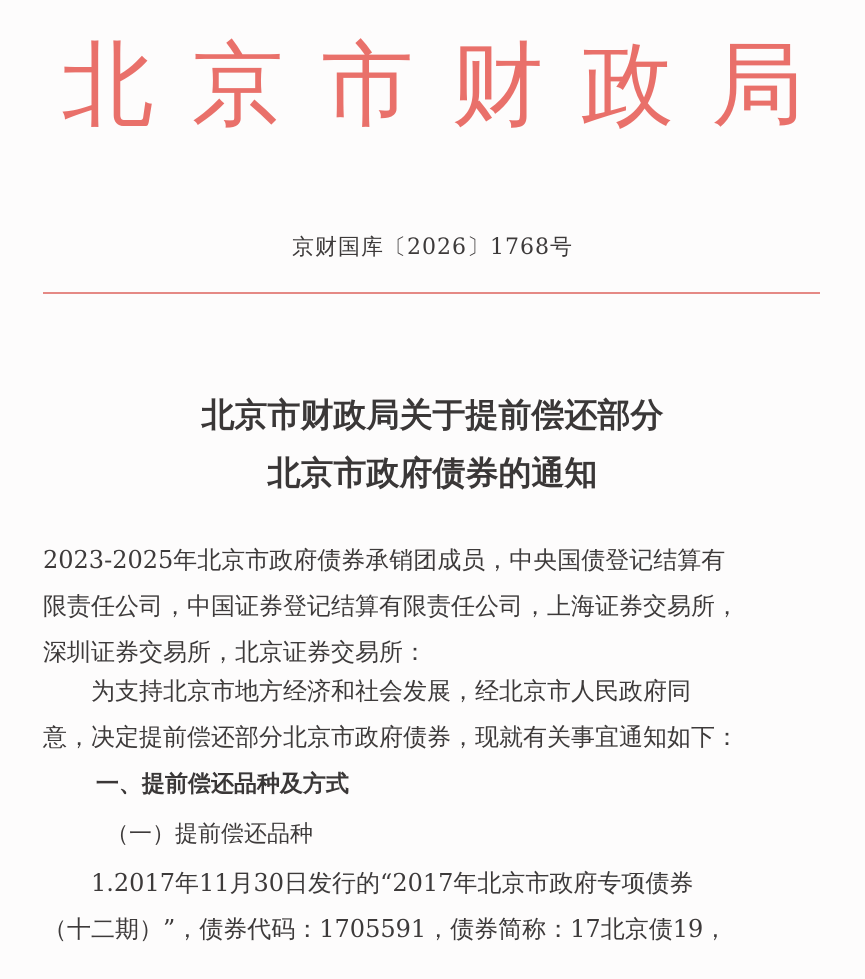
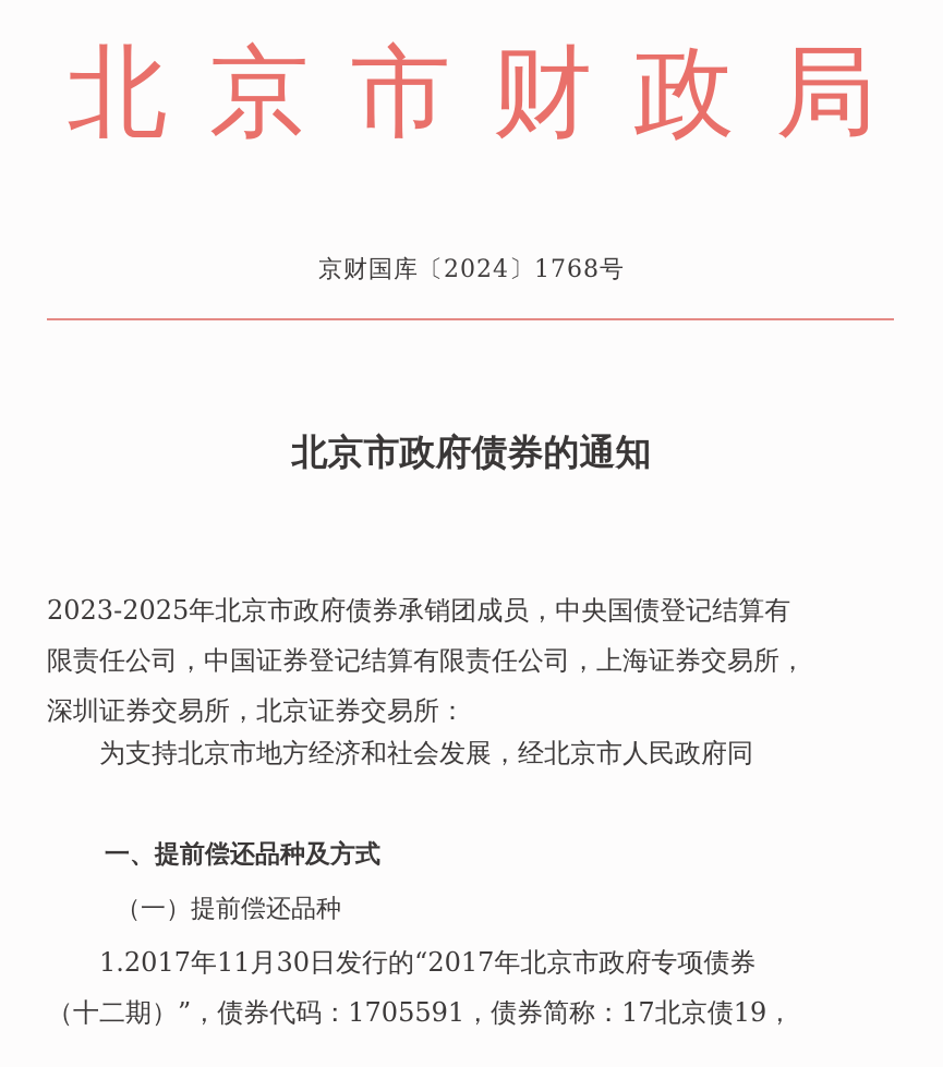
  北京市财政局
- 京财国库〔2026〕1768号
+ 京财国库〔2024〕1768号
- 北京市财政局关于提前偿还部分
  北京市政府债券的通知
  2023-2025年北京市政府债券承销团成员，中央国债登记结算有
  限责任公司，中国证券登记结算有限责任公司，上海证券交易所，
  深圳证券交易所，北京证券交易所：
  为支持北京市地方经济和社会发展，经北京市人民政府同
- 意，决定提前偿还部分北京市政府债券，现就有关事宜通知如下：
  一、提前偿还品种及方式
  （一）提前偿还品种
  1.2017年11月30日发行的“2017年北京市政府专项债券
  （十二期）”，债券代码：1705591，债券简称：17北京债19，
